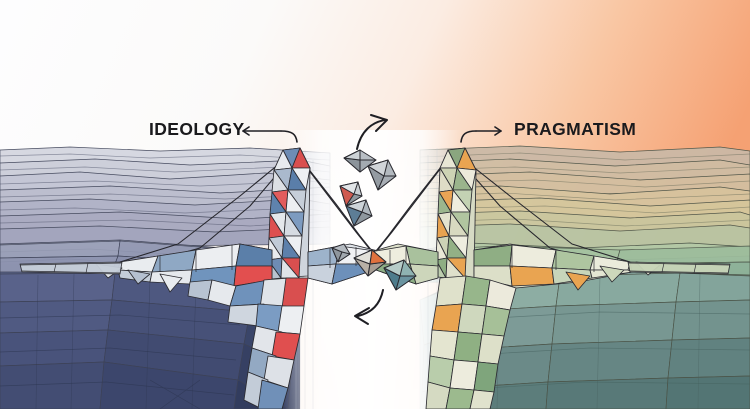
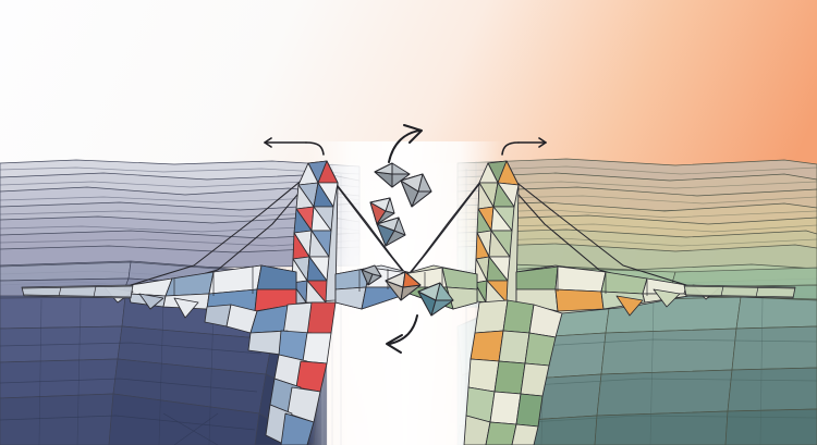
- IDEOLOGY
- PRAGMATISM
